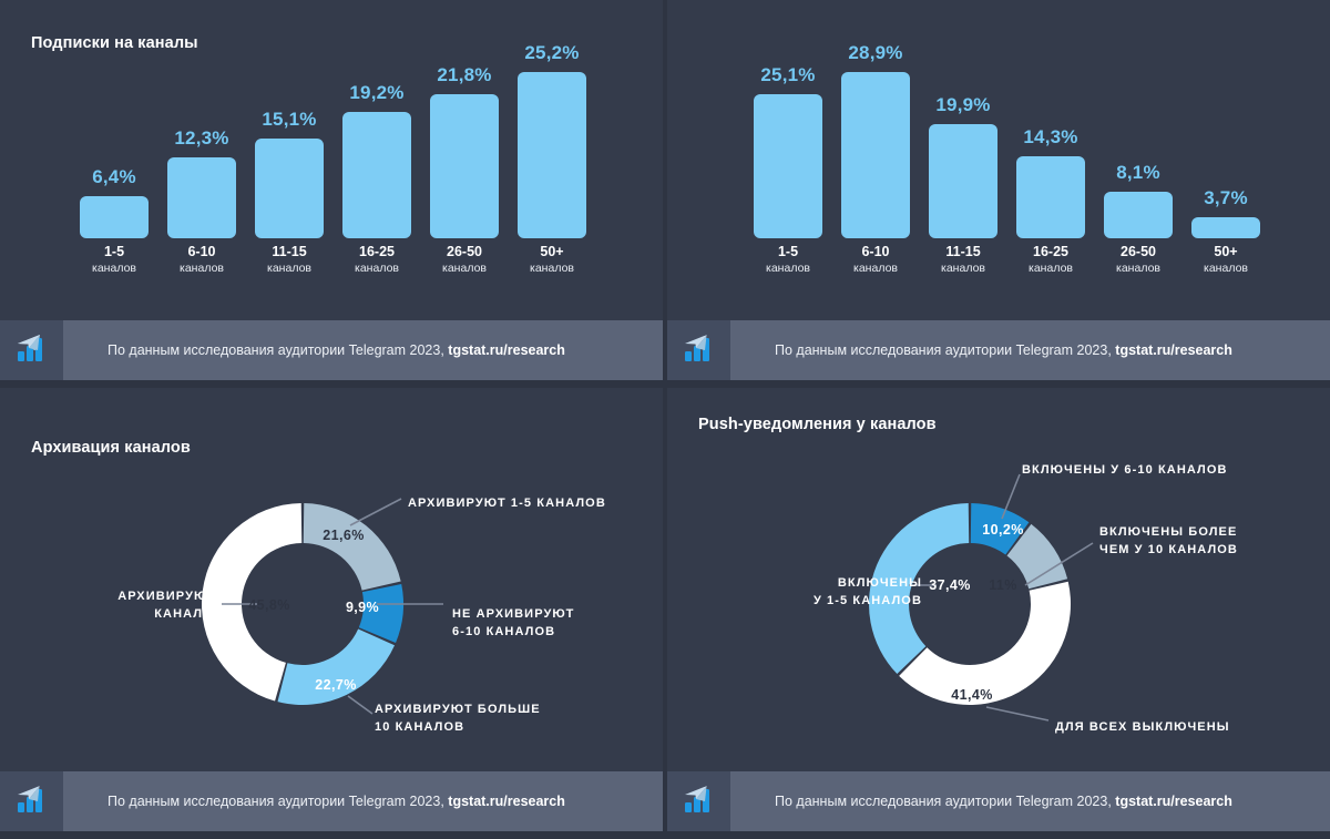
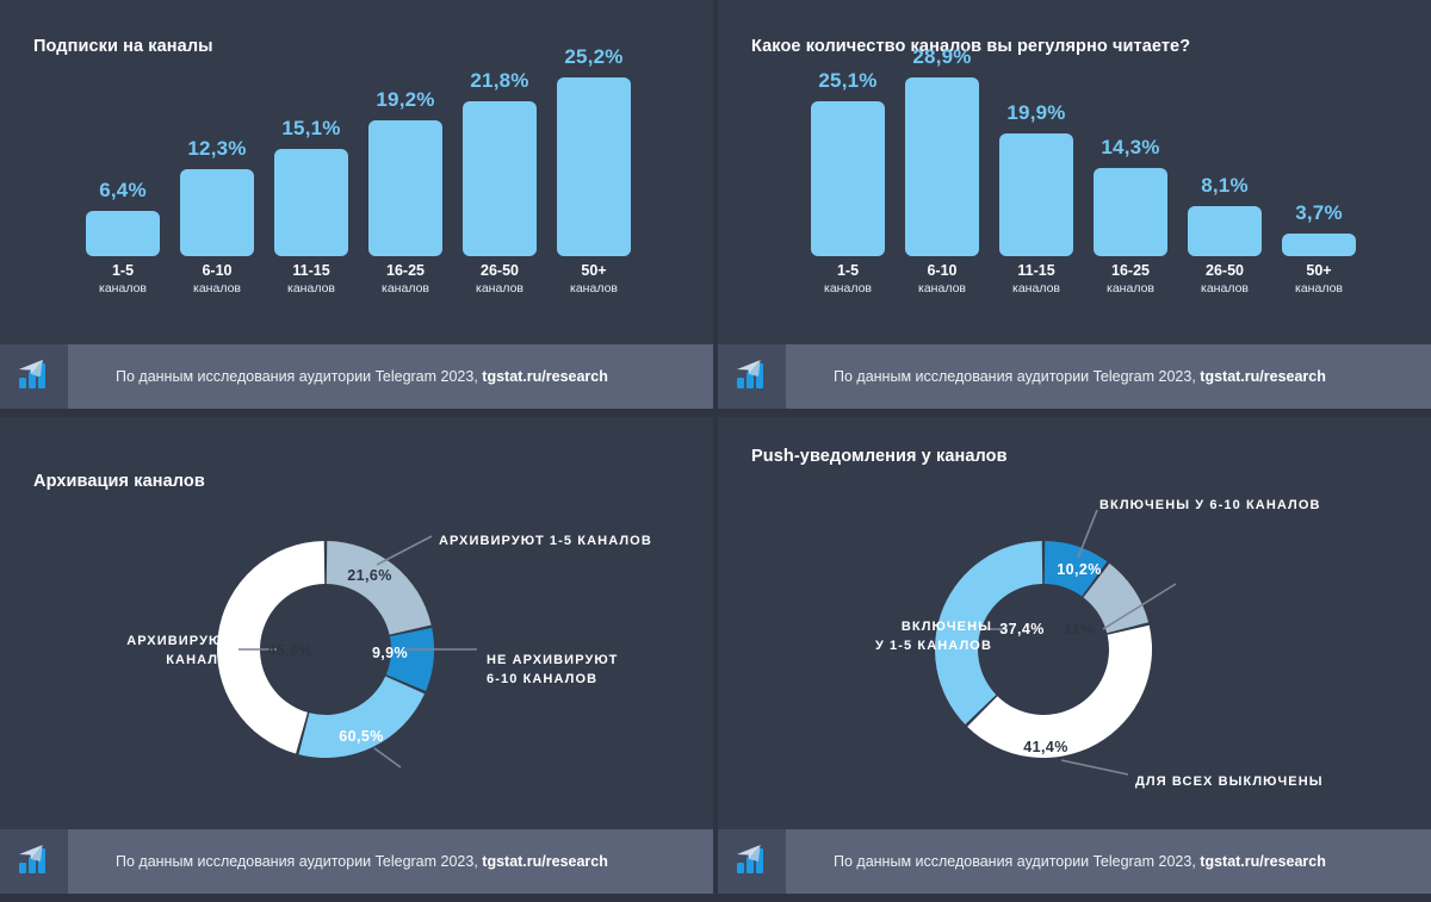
  Подписки на каналы
  6,4%
  1-5
  каналов
  12,3%
  6-10
  каналов
  15,1%
  11-15
  каналов
  19,2%
  16-25
  каналов
  21,8%
  26-50
  каналов
  25,2%
  50+
  каналов
+ Какое количество каналов вы регулярно читаете?
  25,1%
  1-5
  каналов
  28,9%
  6-10
  каналов
  19,9%
  11-15
  каналов
  14,3%
  16-25
  каналов
  8,1%
  26-50
  каналов
  3,7%
  50+
  каналов
  Архивация каналов
  21,6%
  9,9%
- 22,7%
+ 60,5%
  45,8%
  АРХИВИРУЮТ 1-5 КАНАЛОВ
  НЕ АРХИВИРУЮТ
  6-10 КАНАЛОВ
- АРХИВИРУЮТ БОЛЬШЕ
- 10 КАНАЛОВ
  АРХИВИРУЮТ
  КАНАЛЫ
  Push-уведомления у каналов
  10,2%
  41,4%
  37,4%
  ВКЛЮЧЕНЫ У 6-10 КАНАЛОВ
- ВКЛЮЧЕНЫ БОЛЕЕ
- ЧЕМ У 10 КАНАЛОВ
  ДЛЯ ВСЕХ ВЫКЛЮЧЕНЫ
  ВКЛЮЧЕНЫ
  У 1-5 КАНАЛОВ
  По данным исследования аудитории Telegram 2023, tgstat.ru/research
  По данным исследования аудитории Telegram 2023, tgstat.ru/research
  По данным исследования аудитории Telegram 2023, tgstat.ru/research
  По данным исследования аудитории Telegram 2023, tgstat.ru/research
